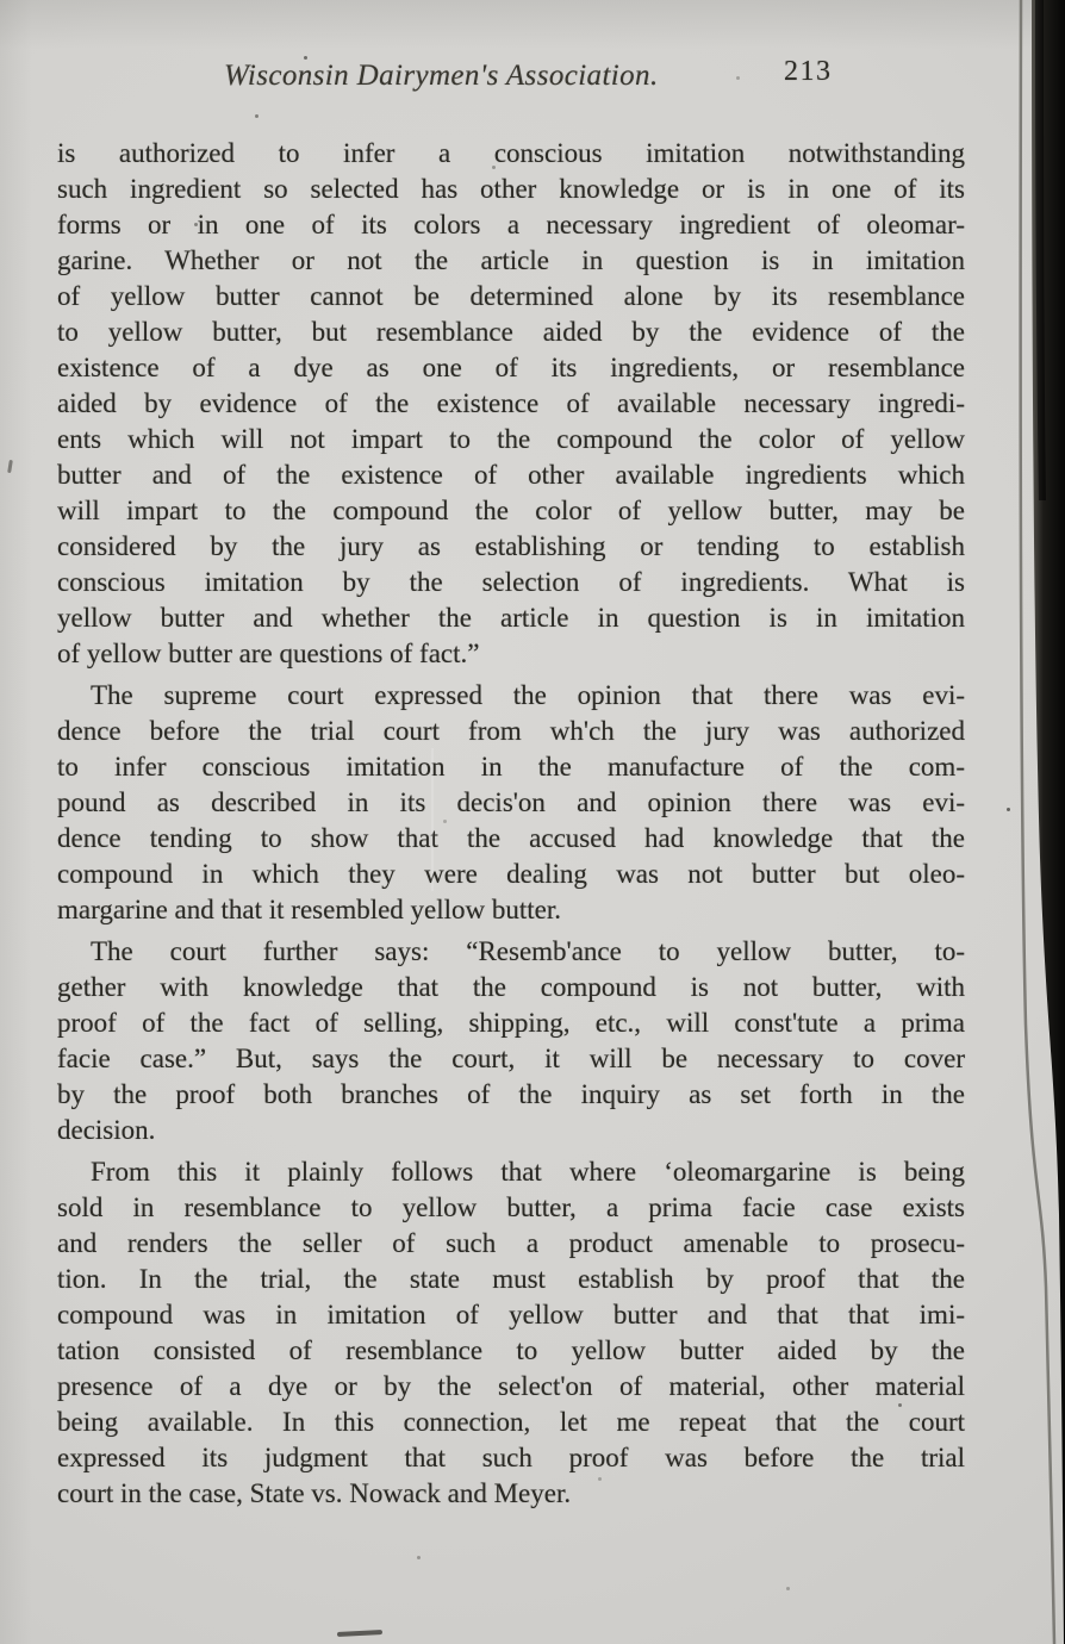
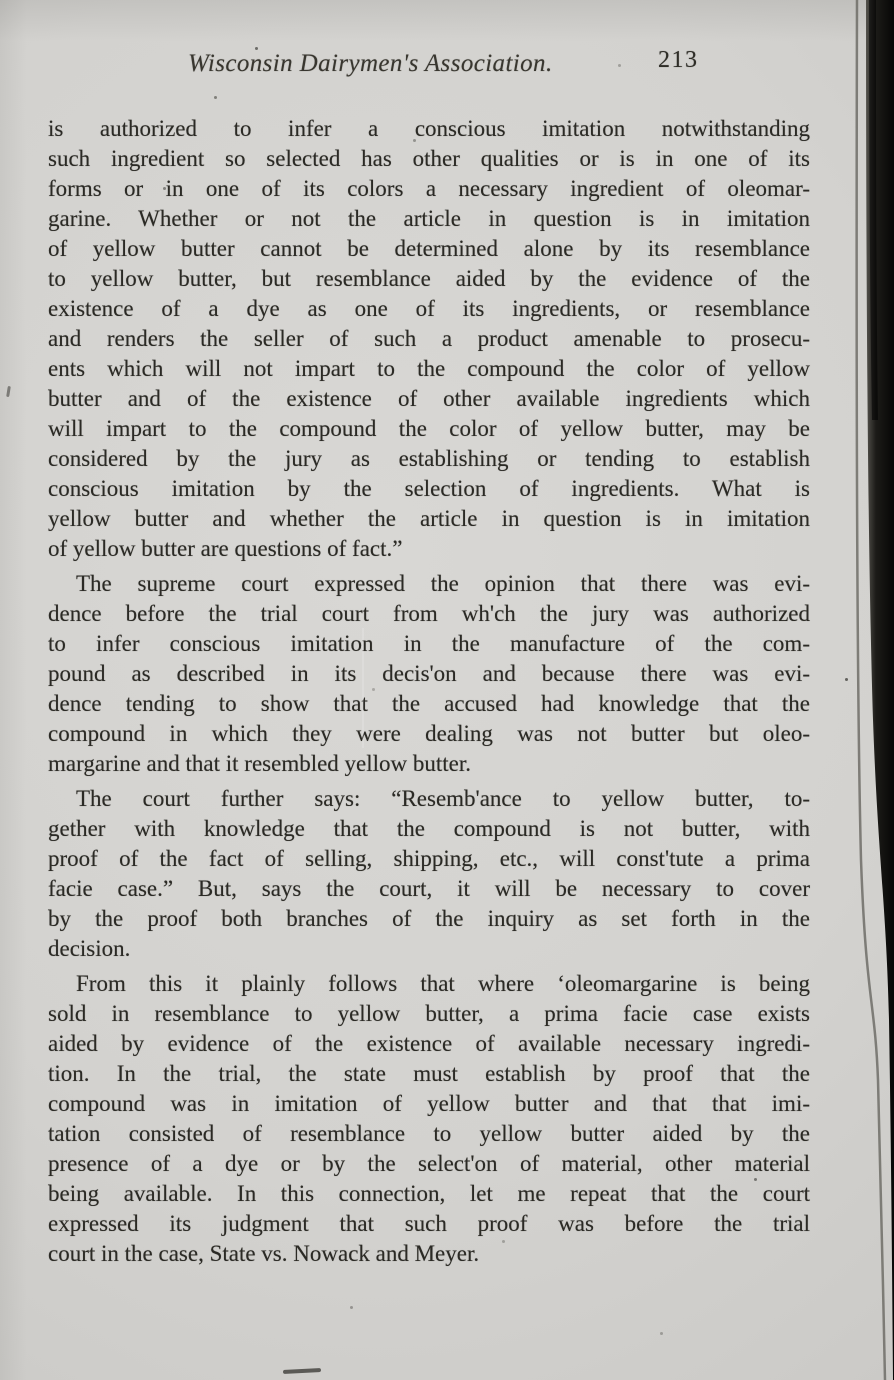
  Wisconsin Dairymen's Association.
  213
  is authorized to infer a conscious imitation notwithstanding
- such ingredient so selected has other knowledge or is in one of its
+ such ingredient so selected has other qualities or is in one of its
  forms or in one of its colors a necessary ingredient of oleomar-
  garine. Whether or not the article in question is in imitation
  of yellow butter cannot be determined alone by its resemblance
  to yellow butter, but resemblance aided by the evidence of the
  existence of a dye as one of its ingredients, or resemblance
- aided by evidence of the existence of available necessary ingredi-
+ and renders the seller of such a product amenable to prosecu-
  ents which will not impart to the compound the color of yellow
  butter and of the existence of other available ingredients which
  will impart to the compound the color of yellow butter, may be
  considered by the jury as establishing or tending to establish
  conscious imitation by the selection of ingredients. What is
  yellow butter and whether the article in question is in imitation
  of yellow butter are questions of fact.”
  The supreme court expressed the opinion that there was evi-
  dence before the trial court from wh'ch the jury was authorized
  to infer conscious imitation in the manufacture of the com-
- pound as described in its decis'on and opinion there was evi-
+ pound as described in its decis'on and because there was evi-
  dence tending to show that the accused had knowledge that the
  compound in which they were dealing was not butter but oleo-
  margarine and that it resembled yellow butter.
  The court further says: “Resemb'ance to yellow butter, to-
  gether with knowledge that the compound is not butter, with
  proof of the fact of selling, shipping, etc., will const'tute a prima
  facie case.” But, says the court, it will be necessary to cover
  by the proof both branches of the inquiry as set forth in the
  decision.
  From this it plainly follows that where ‘oleomargarine is being
  sold in resemblance to yellow butter, a prima facie case exists
- and renders the seller of such a product amenable to prosecu-
+ aided by evidence of the existence of available necessary ingredi-
  tion. In the trial, the state must establish by proof that the
  compound was in imitation of yellow butter and that that imi-
  tation consisted of resemblance to yellow butter aided by the
  presence of a dye or by the select'on of material, other material
  being available. In this connection, let me repeat that the court
  expressed its judgment that such proof was before the trial
  court in the case, State vs. Nowack and Meyer.
